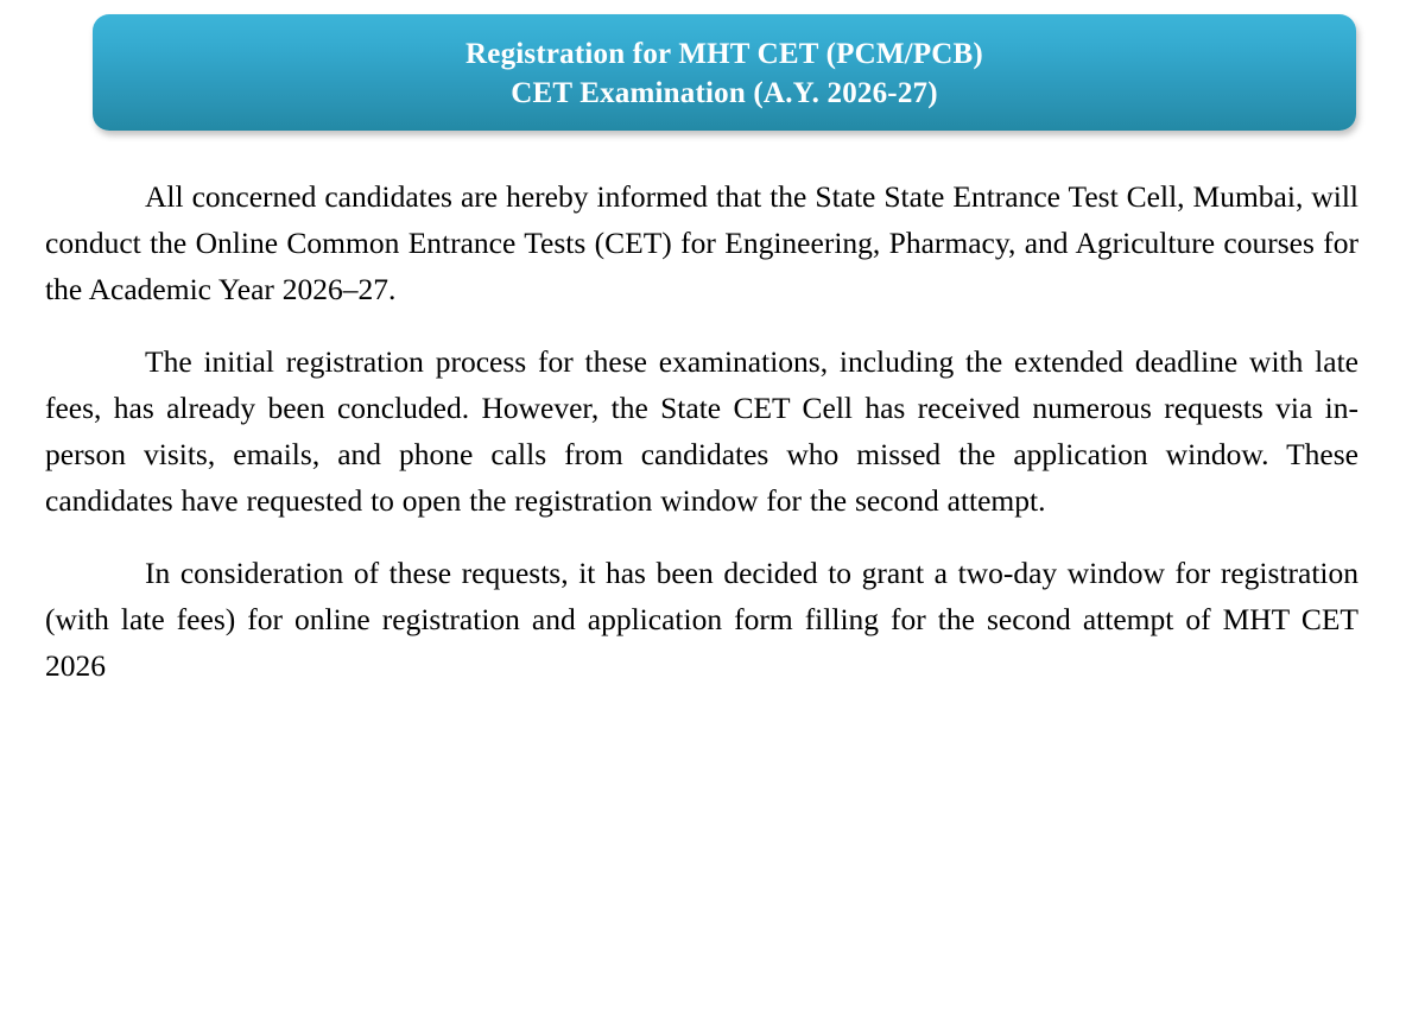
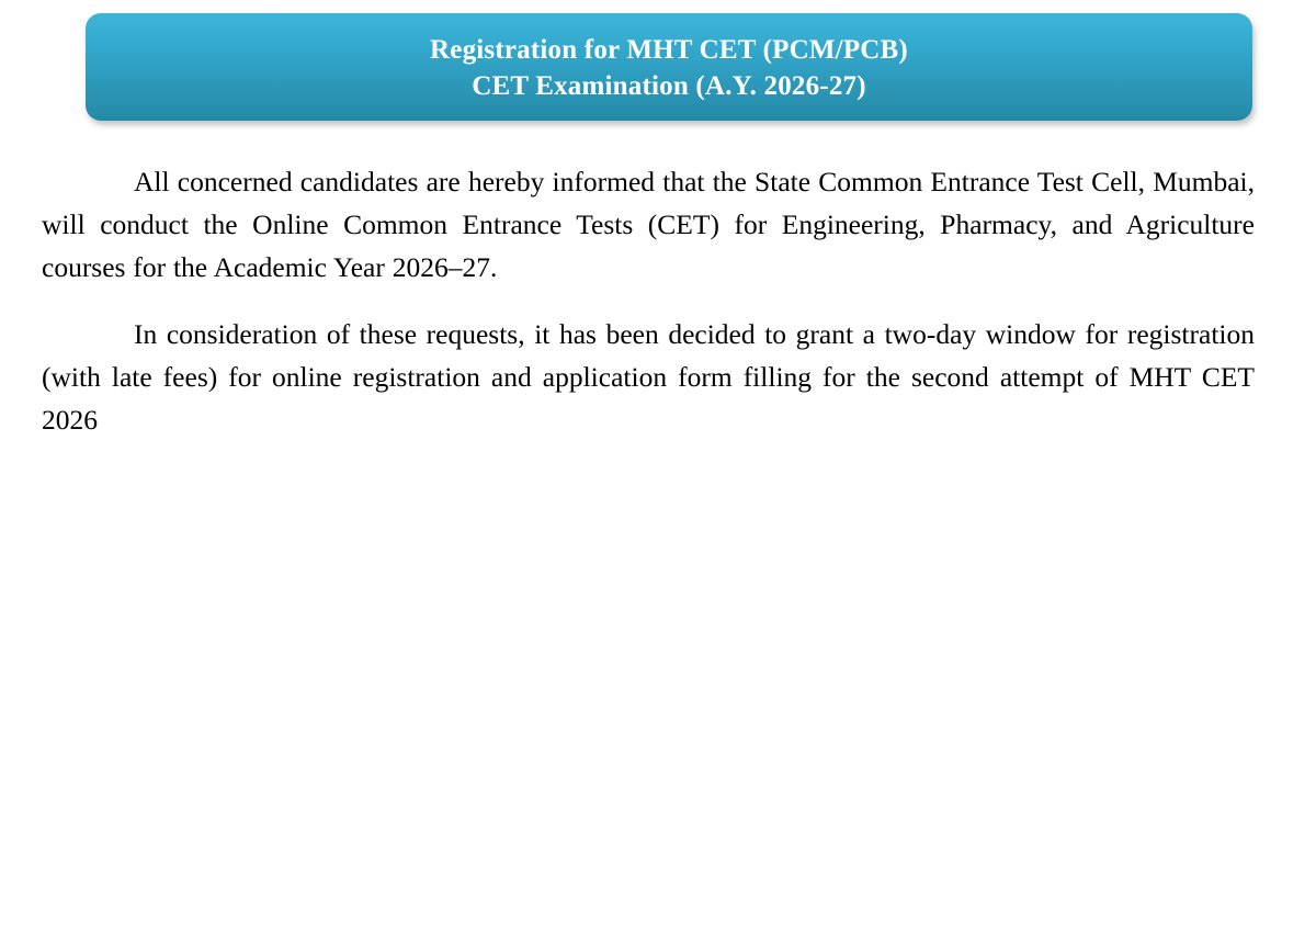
  Registration for MHT CET (PCM/PCB)
  CET Examination (A.Y. 2026-27)
- All concerned candidates are hereby informed that the State State Entrance Test Cell, Mumbai, will conduct the Online Common Entrance Tests (CET) for Engineering, Pharmacy, and Agriculture courses for the Academic Year 2026–27.
+ All concerned candidates are hereby informed that the State Common Entrance Test Cell, Mumbai, will conduct the Online Common Entrance Tests (CET) for Engineering, Pharmacy, and Agriculture courses for the Academic Year 2026–27.
- The initial registration process for these examinations, including the extended deadline with late fees, has already been concluded. However, the State CET Cell has received numerous requests via in-person visits, emails, and phone calls from candidates who missed the application window. These candidates have requested to open the registration window for the second attempt.
  In consideration of these requests, it has been decided to grant a two-day window for registration (with late fees) for online registration and application form filling for the second attempt of MHT CET 2026
